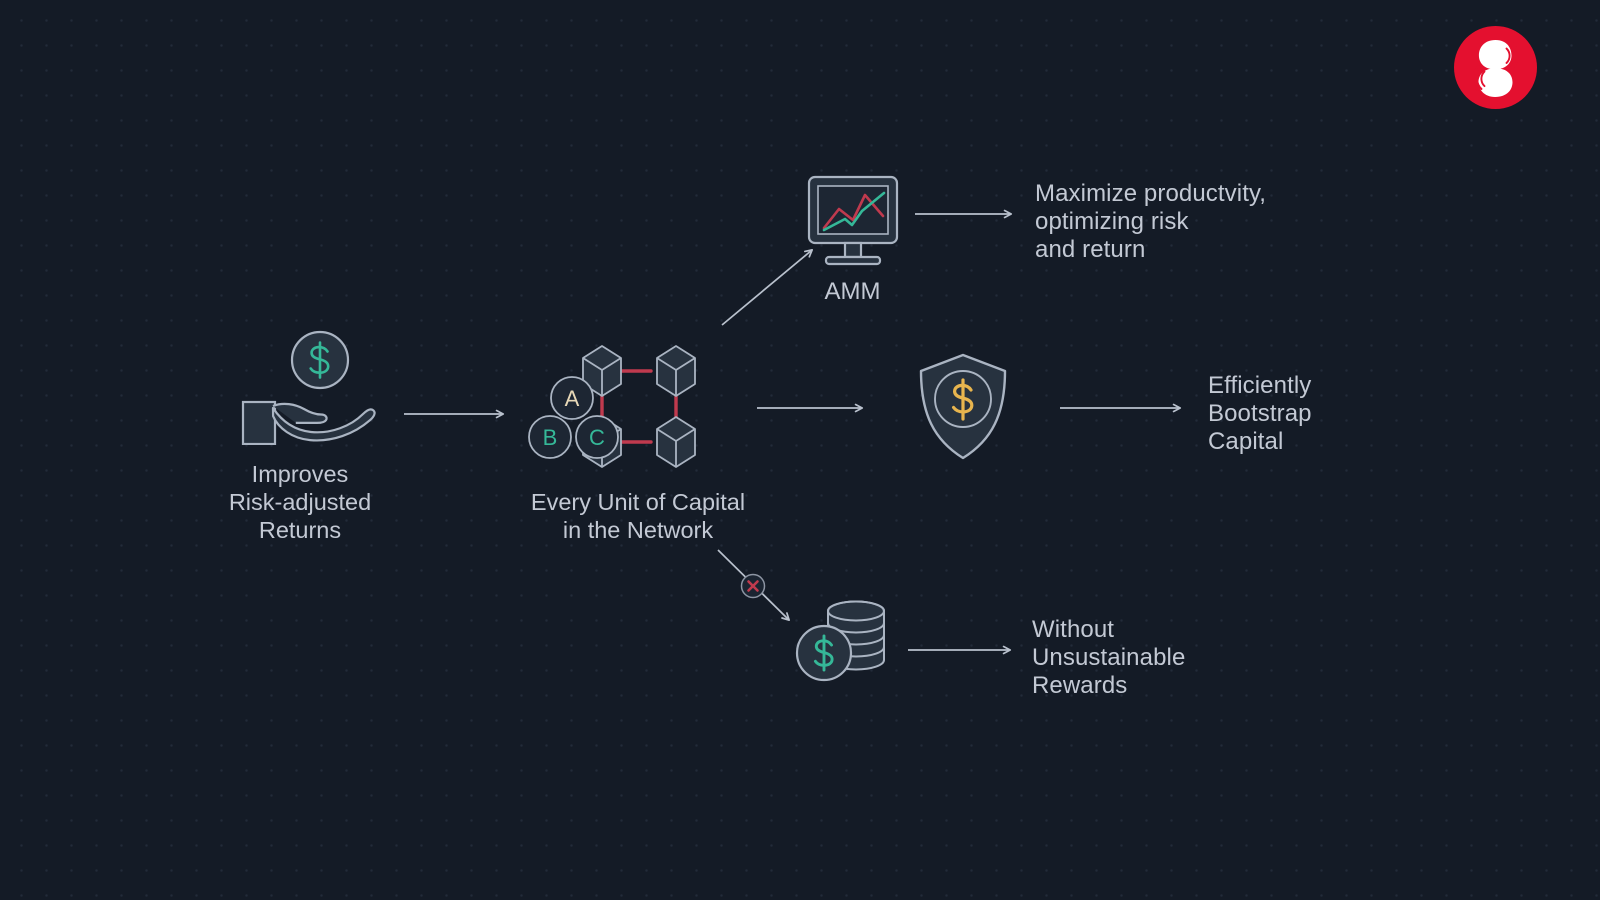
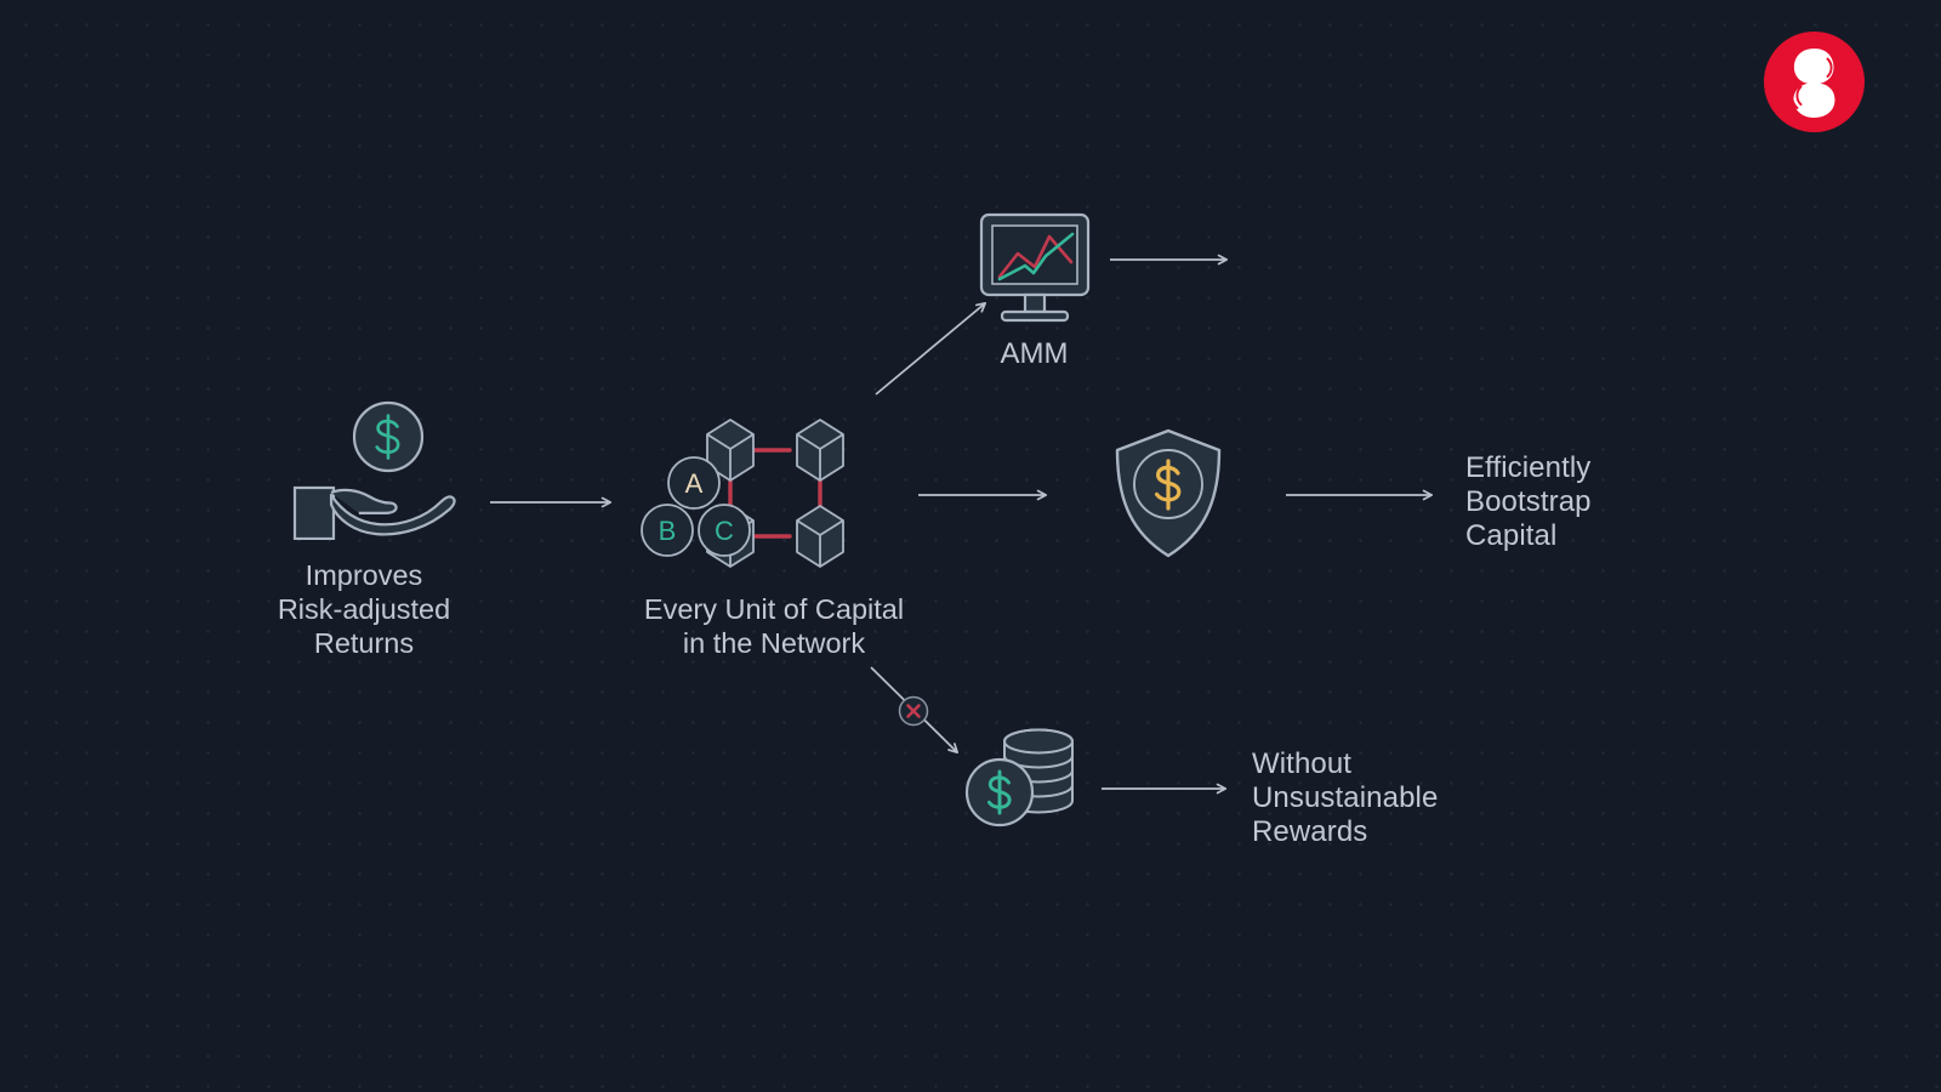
  Improves
  Risk-adjusted
  Returns
  A
  B
  C
  Every Unit of Capital
  in the Network
  AMM
- Maximize productvity,
- optimizing risk
- and return
  Efficiently
  Bootstrap
  Capital
  Without
  Unsustainable
  Rewards
